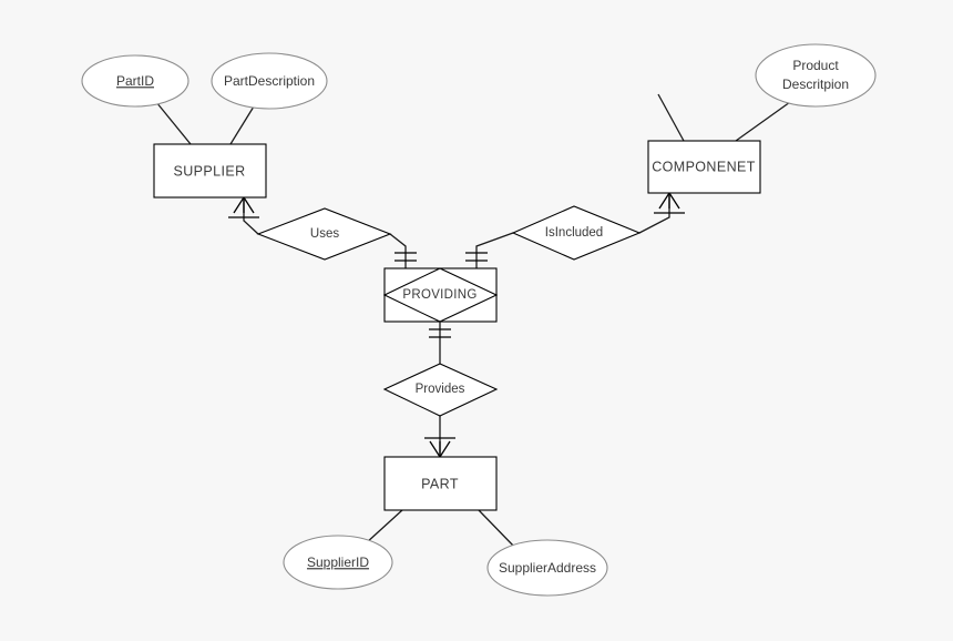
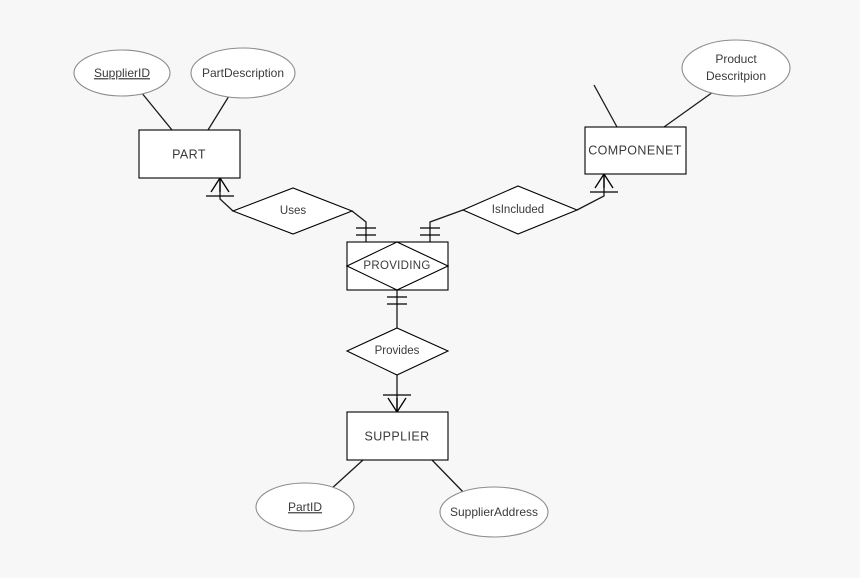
- PartID
+ SupplierID
  PartDescription
  Product
  Descritpion
- SupplierID
+ PartID
  SupplierAddress
  Uses
  IsIncluded
  Provides
- SUPPLIER
+ PART
  COMPONENET
- PART
+ SUPPLIER
  PROVIDING
